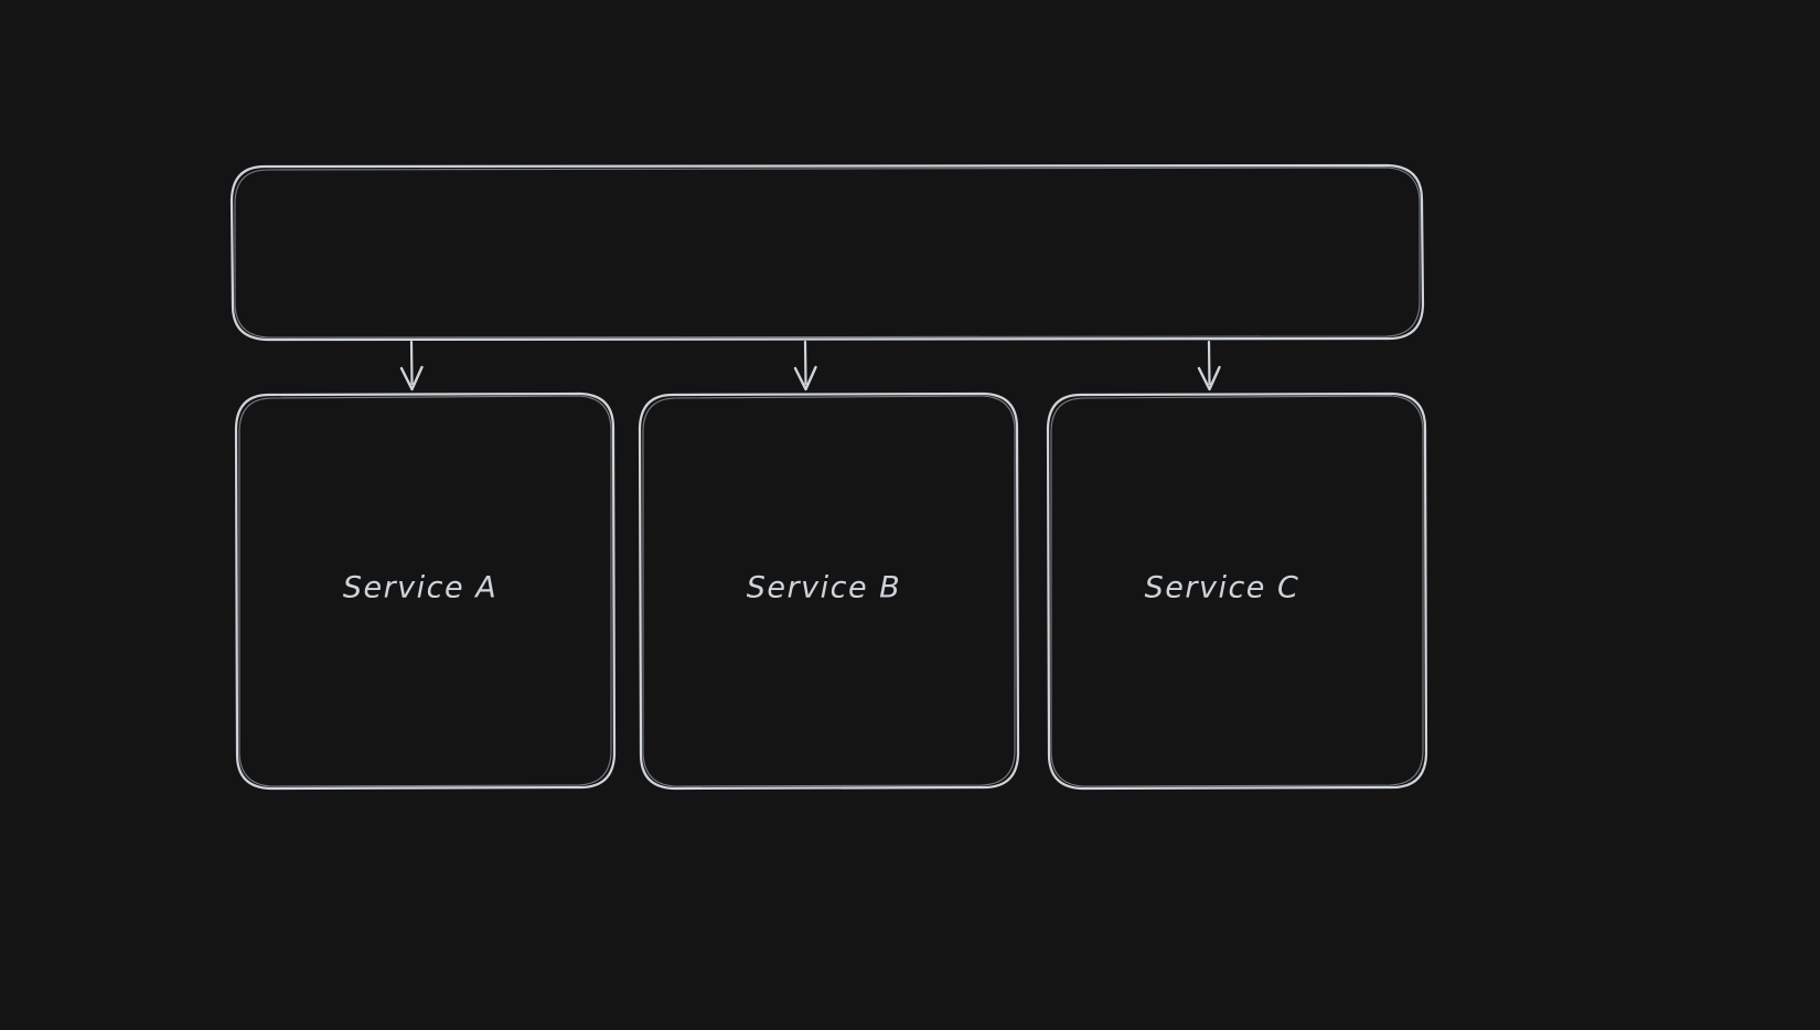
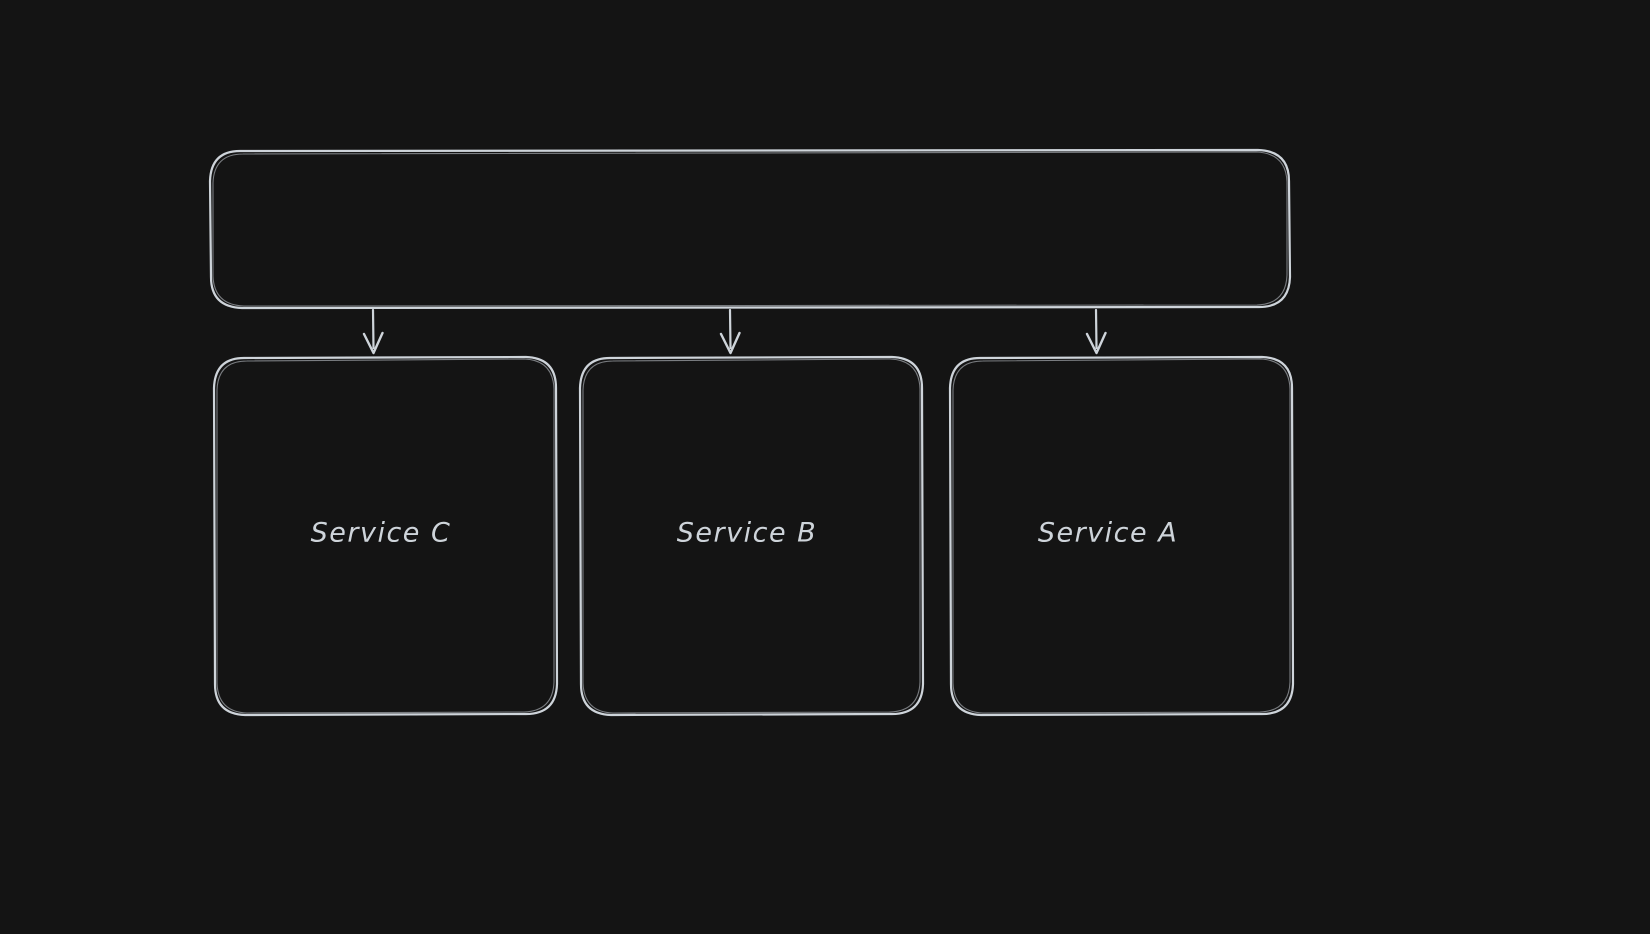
- Service A
+ Service C
  Service B
- Service C
+ Service A
